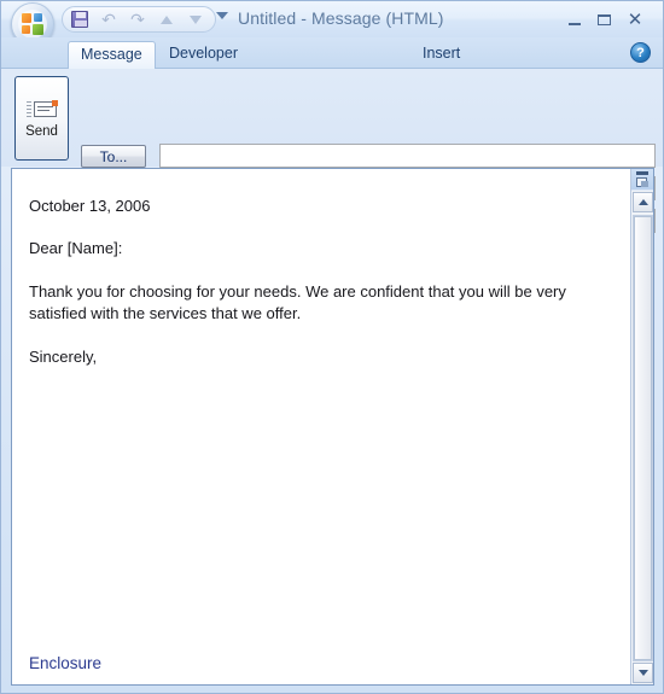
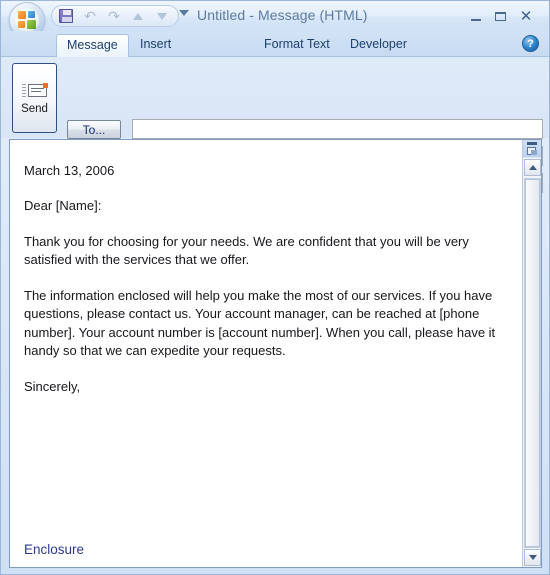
  ↶
  ↷
  Untitled - Message (HTML)
  ✕
  Message
- Developer
+ Insert
+ Format Text
- Insert
+ Developer
  ?
  Send
  To...
- October 13, 2006
+ March 13, 2006
  Dear [Name]:
  Thank you for choosing for your needs. We are confident that you will be very satisfied with the services that we offer.
+ The information enclosed will help you make the most of our services. If you have questions, please contact us. Your account manager, can be reached at [phone number]. Your account number is [account number]. When you call, please have it handy so that we can expedite your requests.
  Sincerely,
  Enclosure
